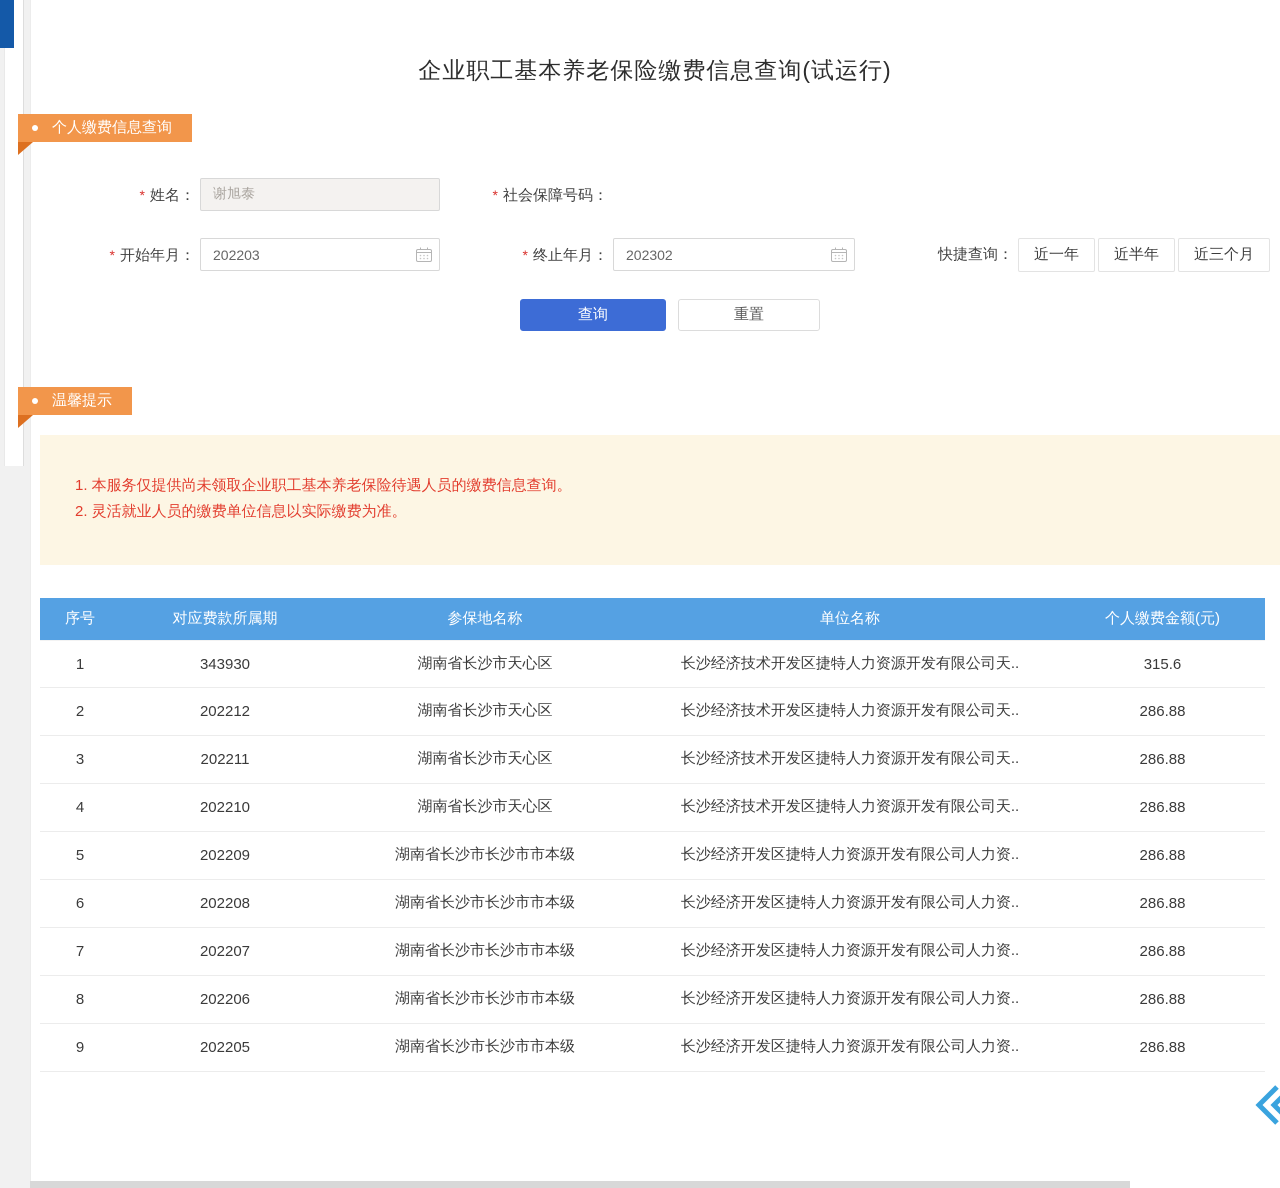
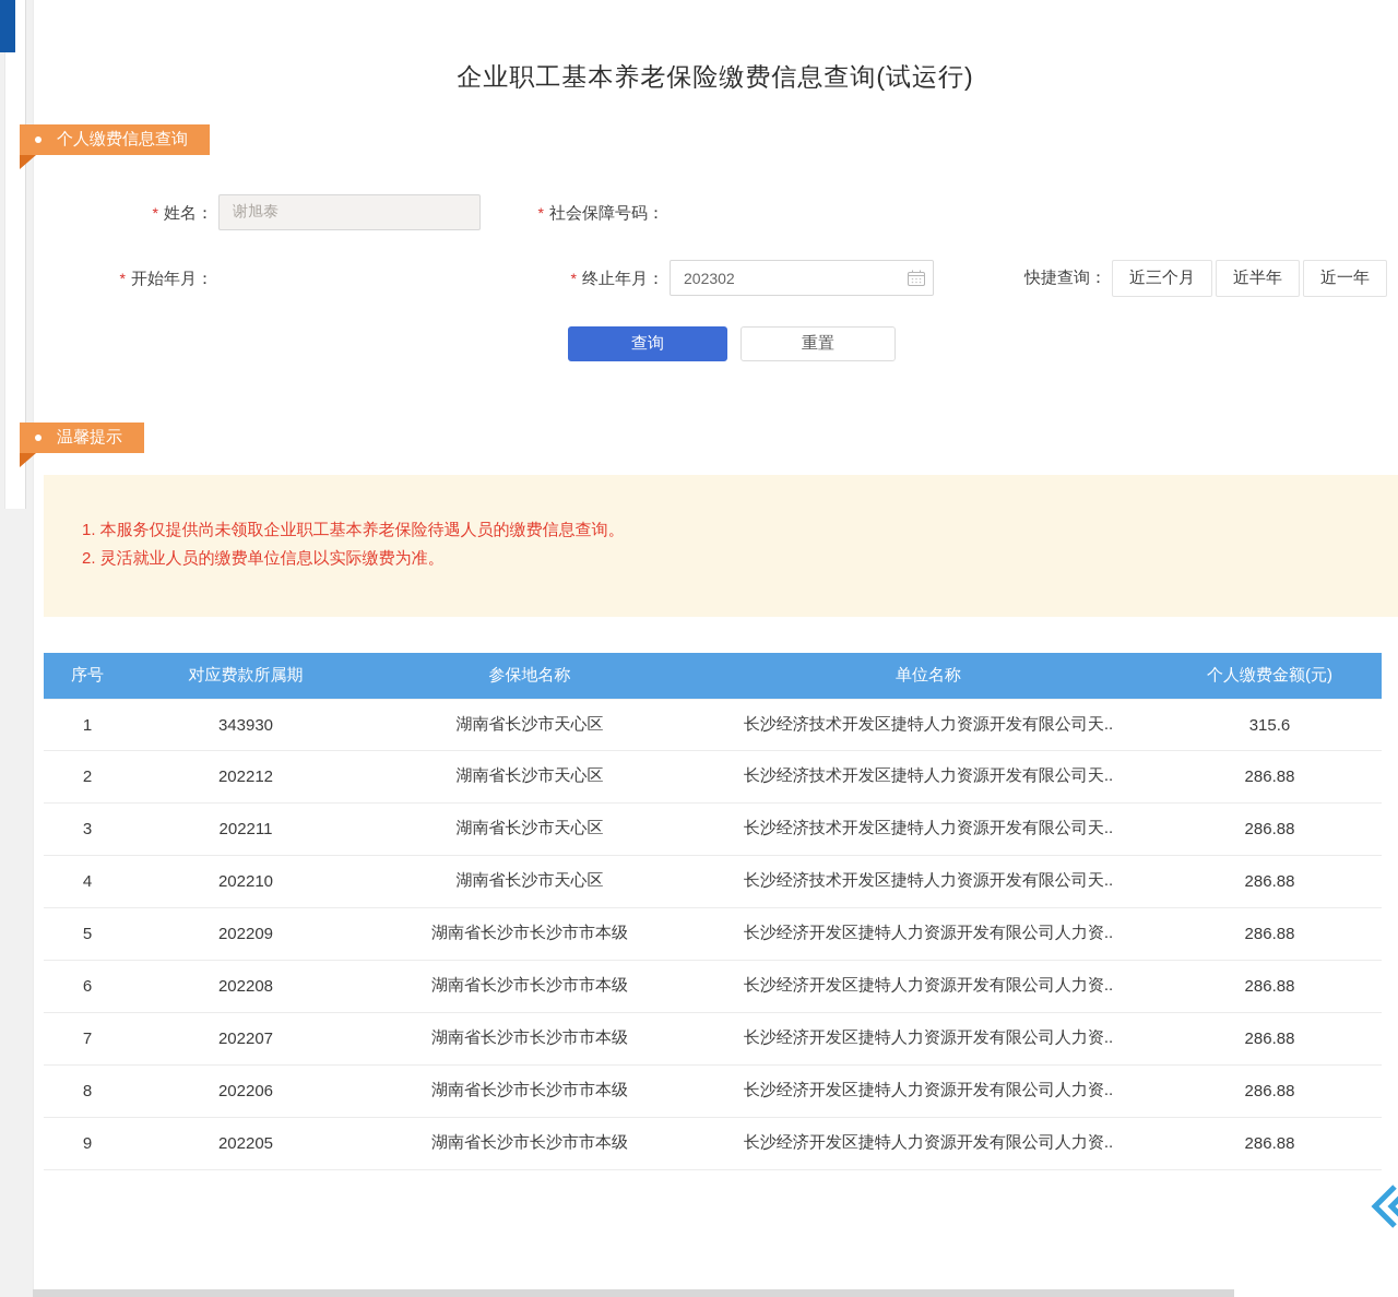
  企业职工基本养老保险缴费信息查询(试运行)
  个人缴费信息查询
  * 姓名：
  谢旭泰
  * 社会保障号码：
  * 开始年月：
- 202203
  * 终止年月：
  202302
  快捷查询：
- 近一年
+ 近三个月
  近半年
- 近三个月
+ 近一年
  查询
  重置
  温馨提示
  1. 本服务仅提供尚未领取企业职工基本养老保险待遇人员的缴费信息查询。
  2. 灵活就业人员的缴费单位信息以实际缴费为准。
  序号
  对应费款所属期
  参保地名称
  单位名称
  个人缴费金额(元)
  1
  343930
  湖南省长沙市天心区
  长沙经济技术开发区捷特人力资源开发有限公司天..
  315.6
  2
  202212
  湖南省长沙市天心区
  长沙经济技术开发区捷特人力资源开发有限公司天..
  286.88
  3
  202211
  湖南省长沙市天心区
  长沙经济技术开发区捷特人力资源开发有限公司天..
  286.88
  4
  202210
  湖南省长沙市天心区
  长沙经济技术开发区捷特人力资源开发有限公司天..
  286.88
  5
  202209
  湖南省长沙市长沙市市本级
  长沙经济开发区捷特人力资源开发有限公司人力资..
  286.88
  6
  202208
  湖南省长沙市长沙市市本级
  长沙经济开发区捷特人力资源开发有限公司人力资..
  286.88
  7
  202207
  湖南省长沙市长沙市市本级
  长沙经济开发区捷特人力资源开发有限公司人力资..
  286.88
  8
  202206
  湖南省长沙市长沙市市本级
  长沙经济开发区捷特人力资源开发有限公司人力资..
  286.88
  9
  202205
  湖南省长沙市长沙市市本级
  长沙经济开发区捷特人力资源开发有限公司人力资..
  286.88
